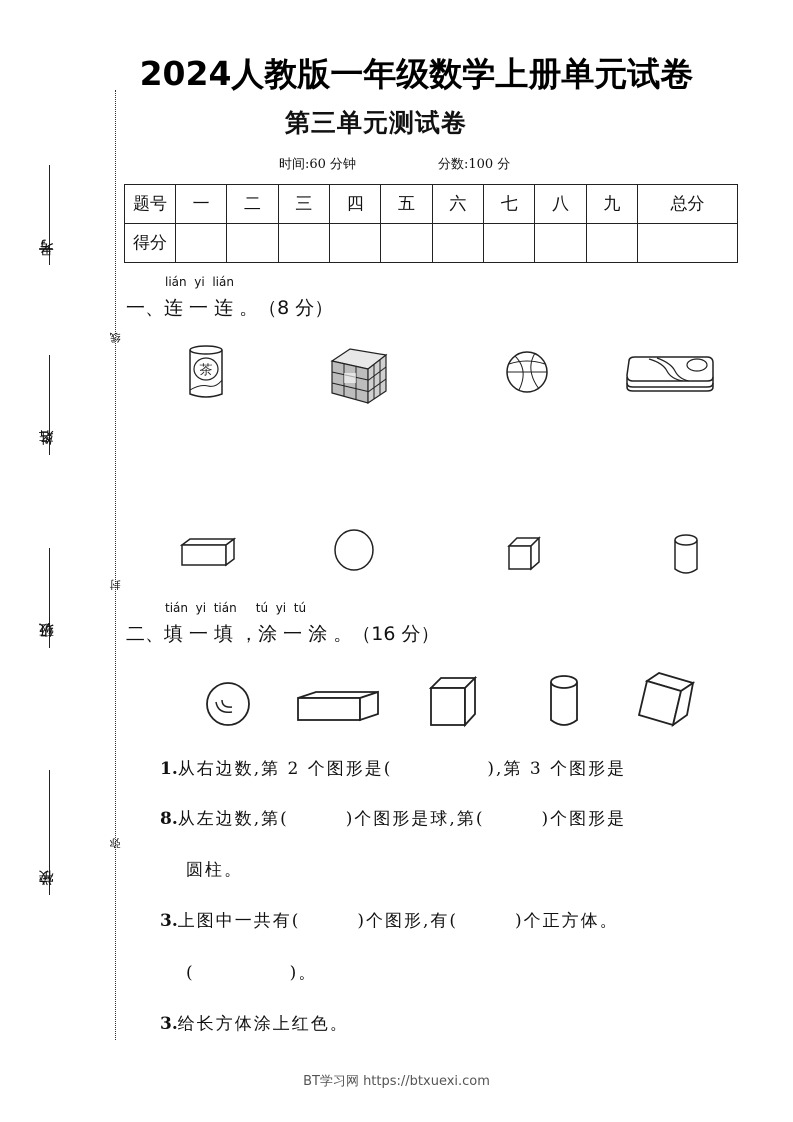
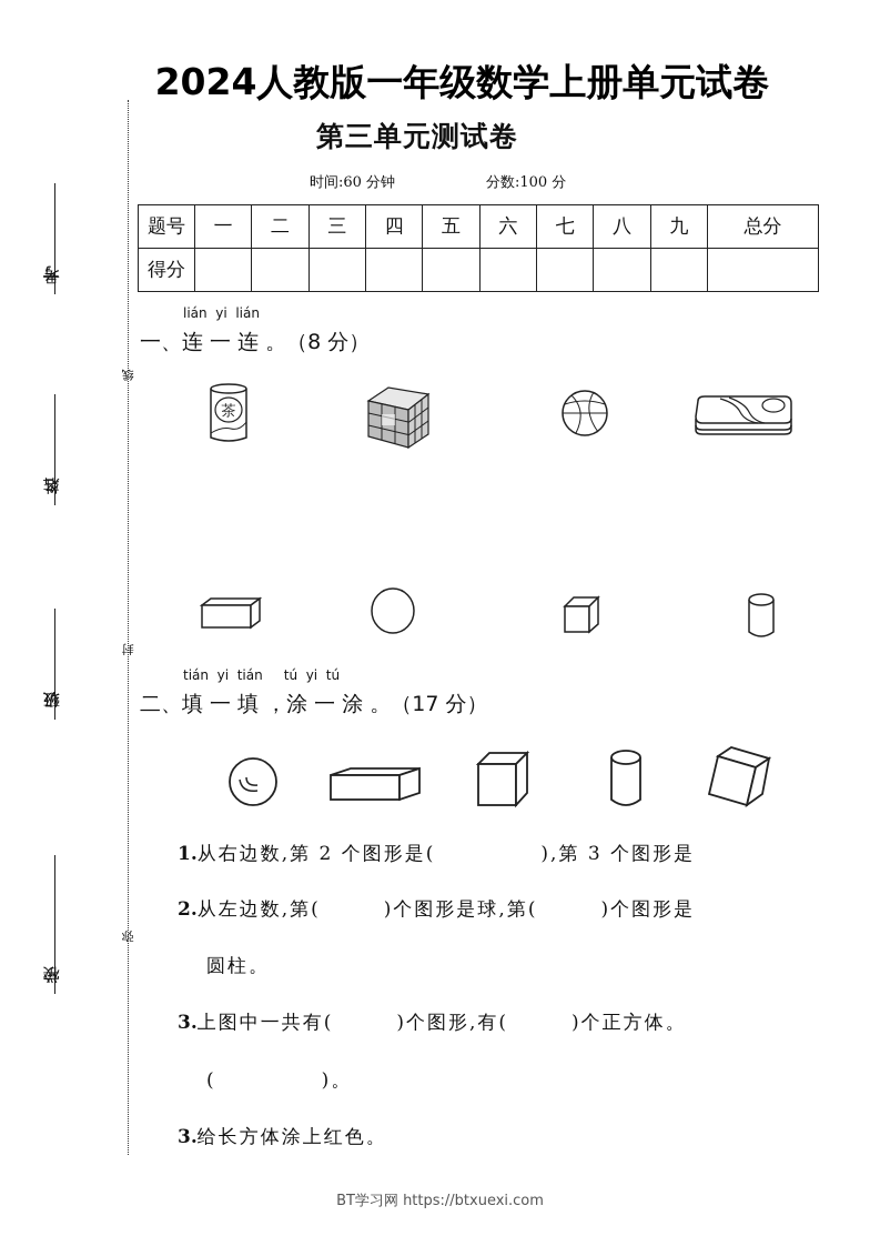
  2024人教版一年级数学上册单元试卷
  第三单元测试卷
  时间:60 分钟
  分数:100 分
  题号	一	二	三	四	五	六	七	八	九	总分
  得分
  lián yi lián
  一、连 一 连 。（8 分）
  茶
  tián yi tián tú yi tú
- 二、填 一 填 ，涂 一 涂 。（16 分）
+ 二、填 一 填 ，涂 一 涂 。（17 分）
  1.从右边数,第 2 个图形是( ),第 3 个图形是
- 8.从左边数,第( )个图形是球,第( )个图形是
+ 2.从左边数,第( )个图形是球,第( )个图形是
  圆柱。
  3.上图中一共有( )个图形,有( )个正方体。
  ( )。
  3.给长方体涂上红色。
  BT学习网 https://btxuexi.com
